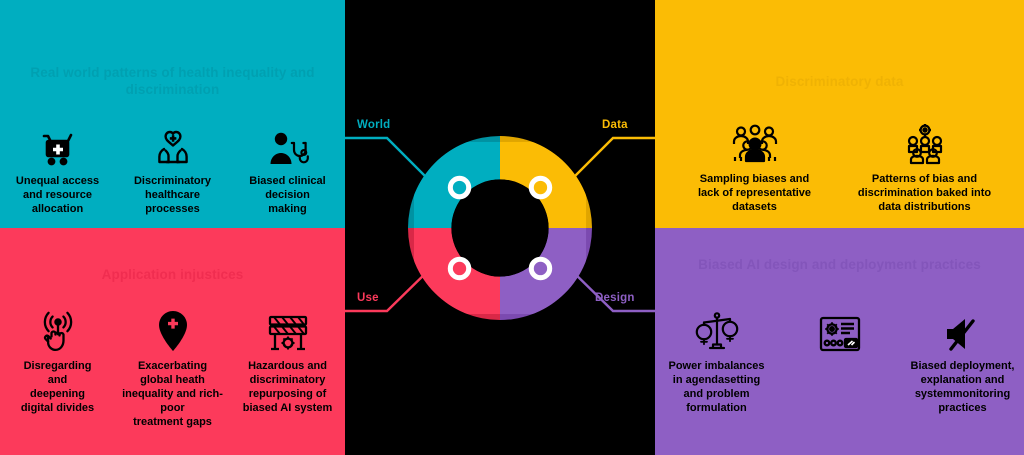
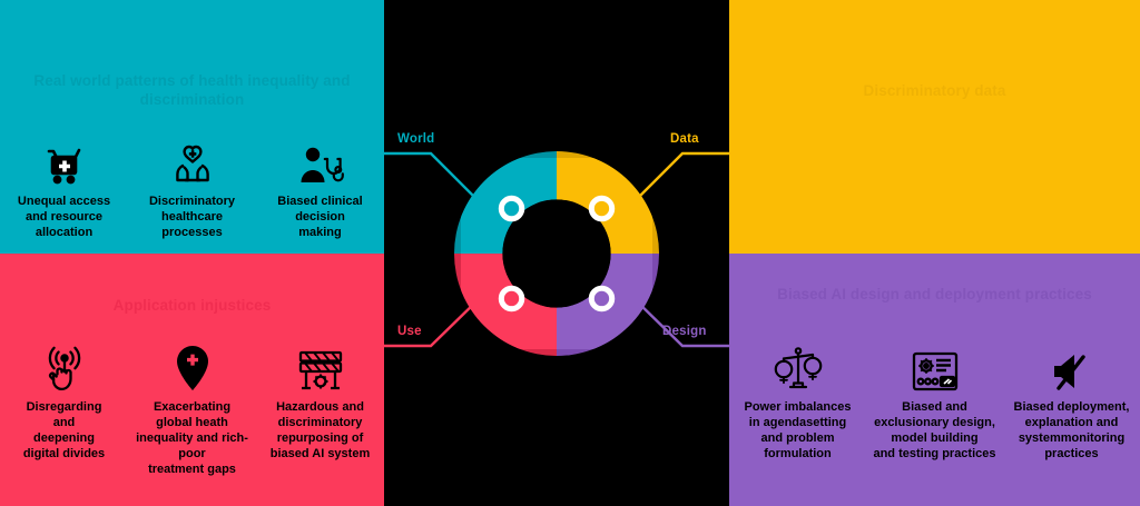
  Unequal access
  and resource
  allocation
  Discriminatory
  healthcare
  processes
  Biased clinical
  decision
  making
  Disregarding
  and
  deepening
  digital divides
  Exacerbating
  global heath
  inequality and rich-poor
  treatment gaps
  Hazardous and
  discriminatory
  repurposing of
  biased AI system
- Sampling biases and
- lack of representative
- datasets
- Patterns of bias and
- discrimination baked into
- data distributions
  Power imbalances
  in agendasetting
  and problem
  formulation
+ Biased and
+ exclusionary design,
+ model building
+ and testing practices
  Biased deployment,
  explanation and
  systemmonitoring
  practices
  World
  Data
  Use
  Design
